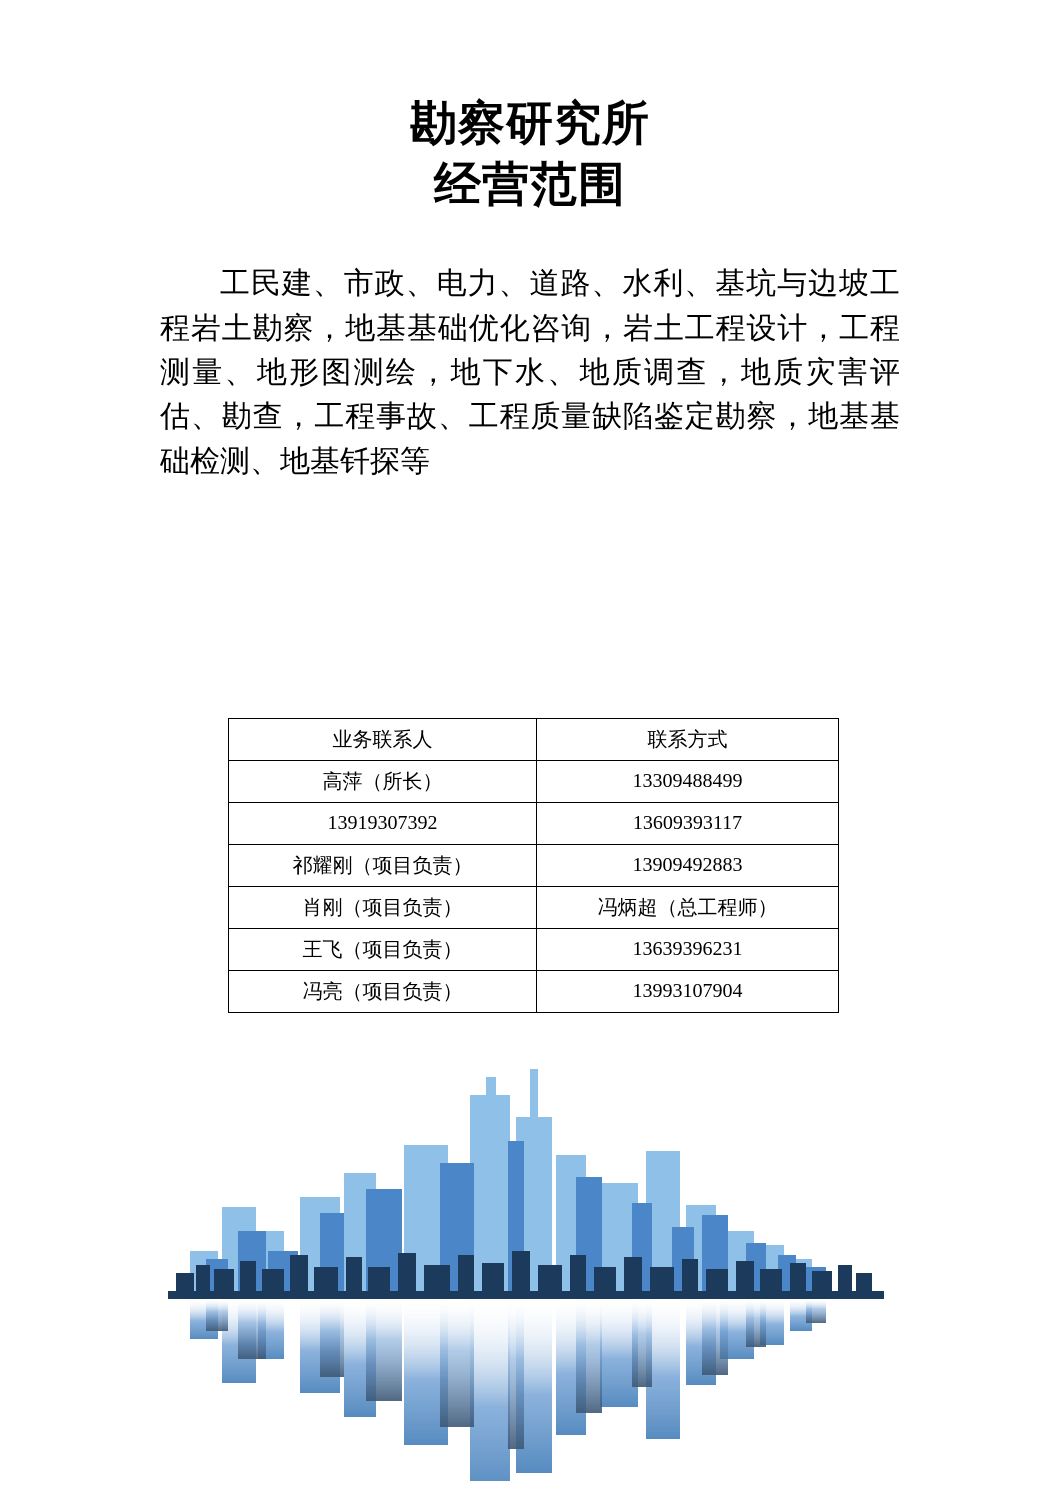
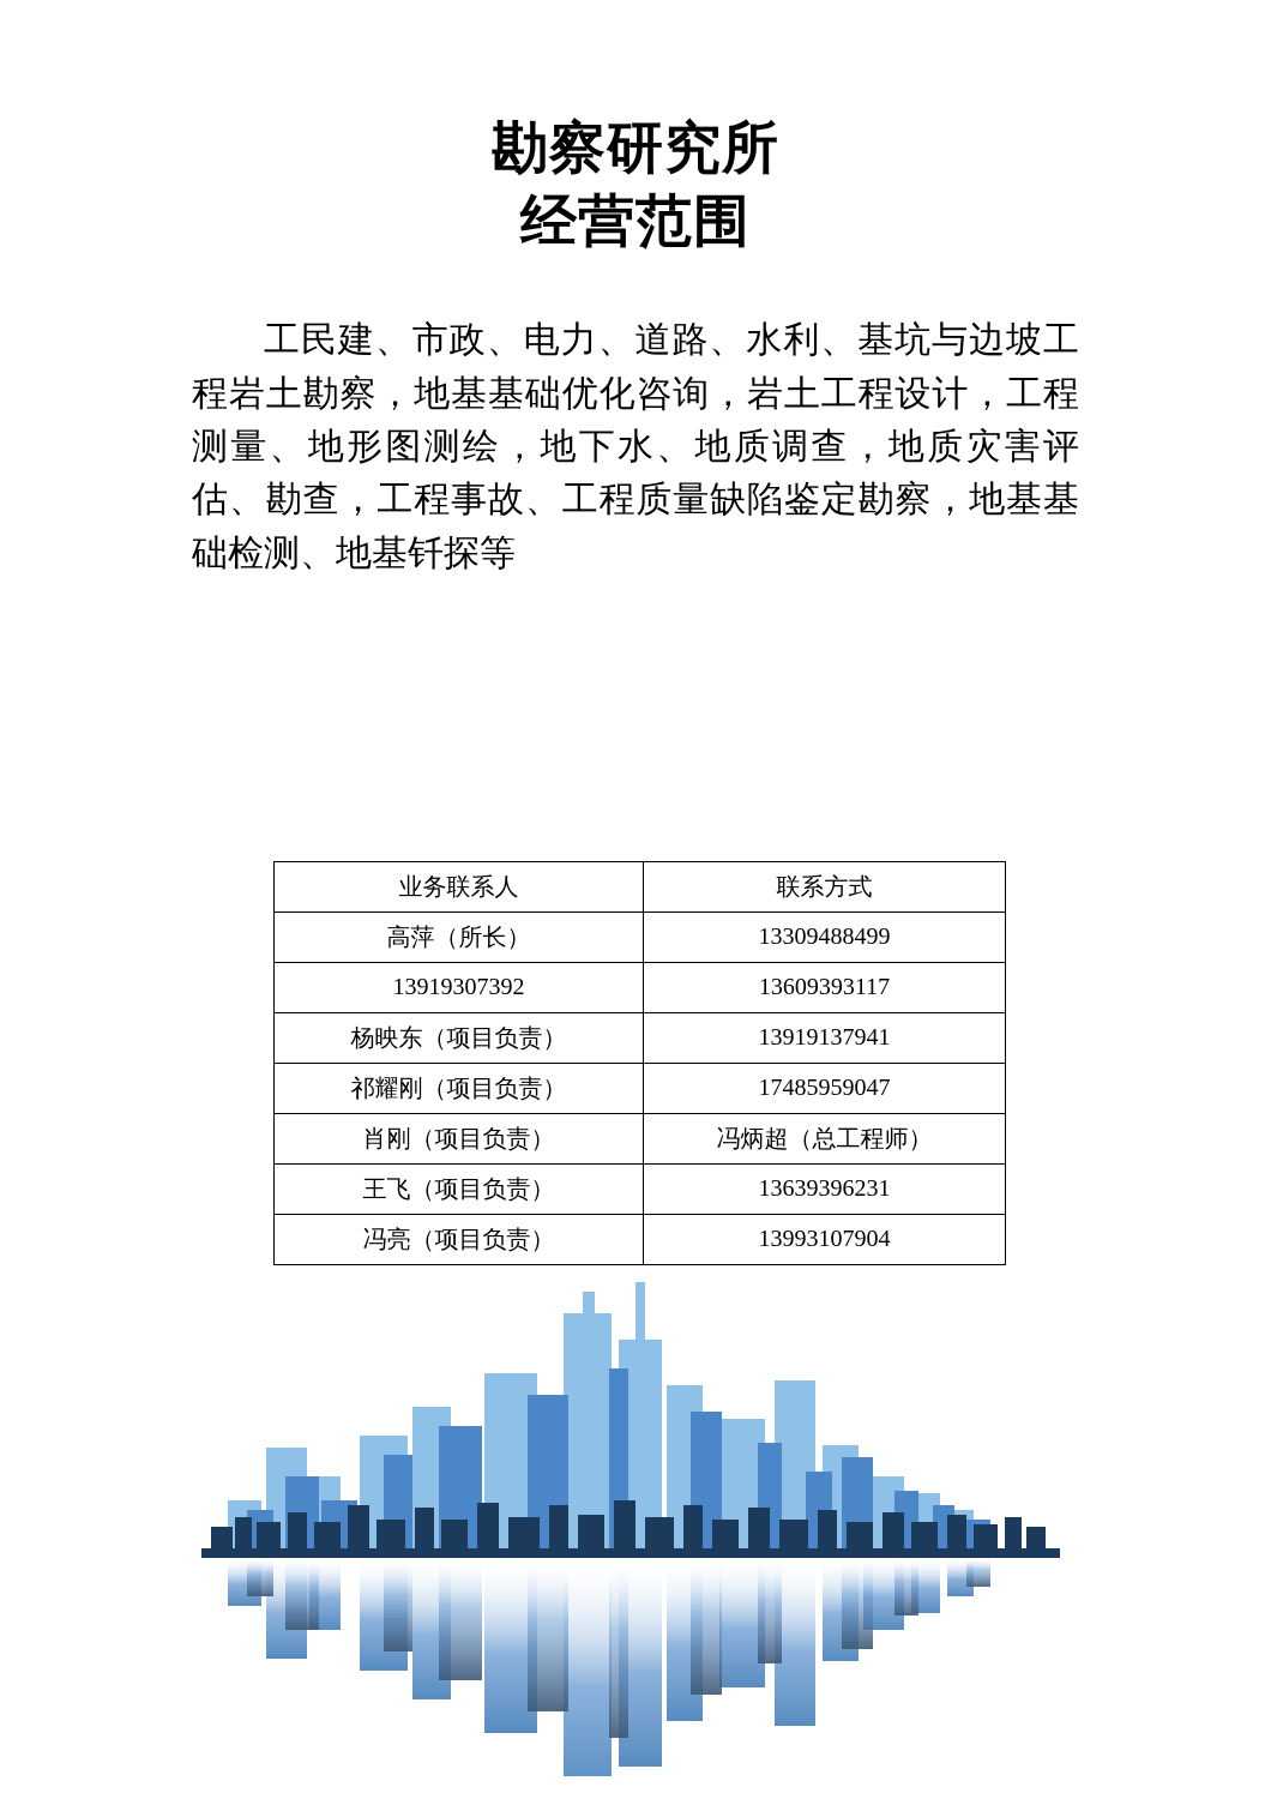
  勘察研究所
  经营范围
  工民建、市政、电力、道路、水利、基坑与边坡工程岩土勘察，地基基础优化咨询，岩土工程设计，工程测量、地形图测绘，地下水、地质调查，地质灾害评估、勘查，工程事故、工程质量缺陷鉴定勘察，地基基础检测、地基钎探等
  业务联系人	联系方式
  高萍（所长）	13309488499
  13919307392	13609393117
+ 杨映东（项目负责）	13919137941
- 祁耀刚（项目负责）	13909492883
+ 祁耀刚（项目负责）	17485959047
  肖刚（项目负责）	冯炳超（总工程师）
  王飞（项目负责）	13639396231
  冯亮（项目负责）	13993107904
